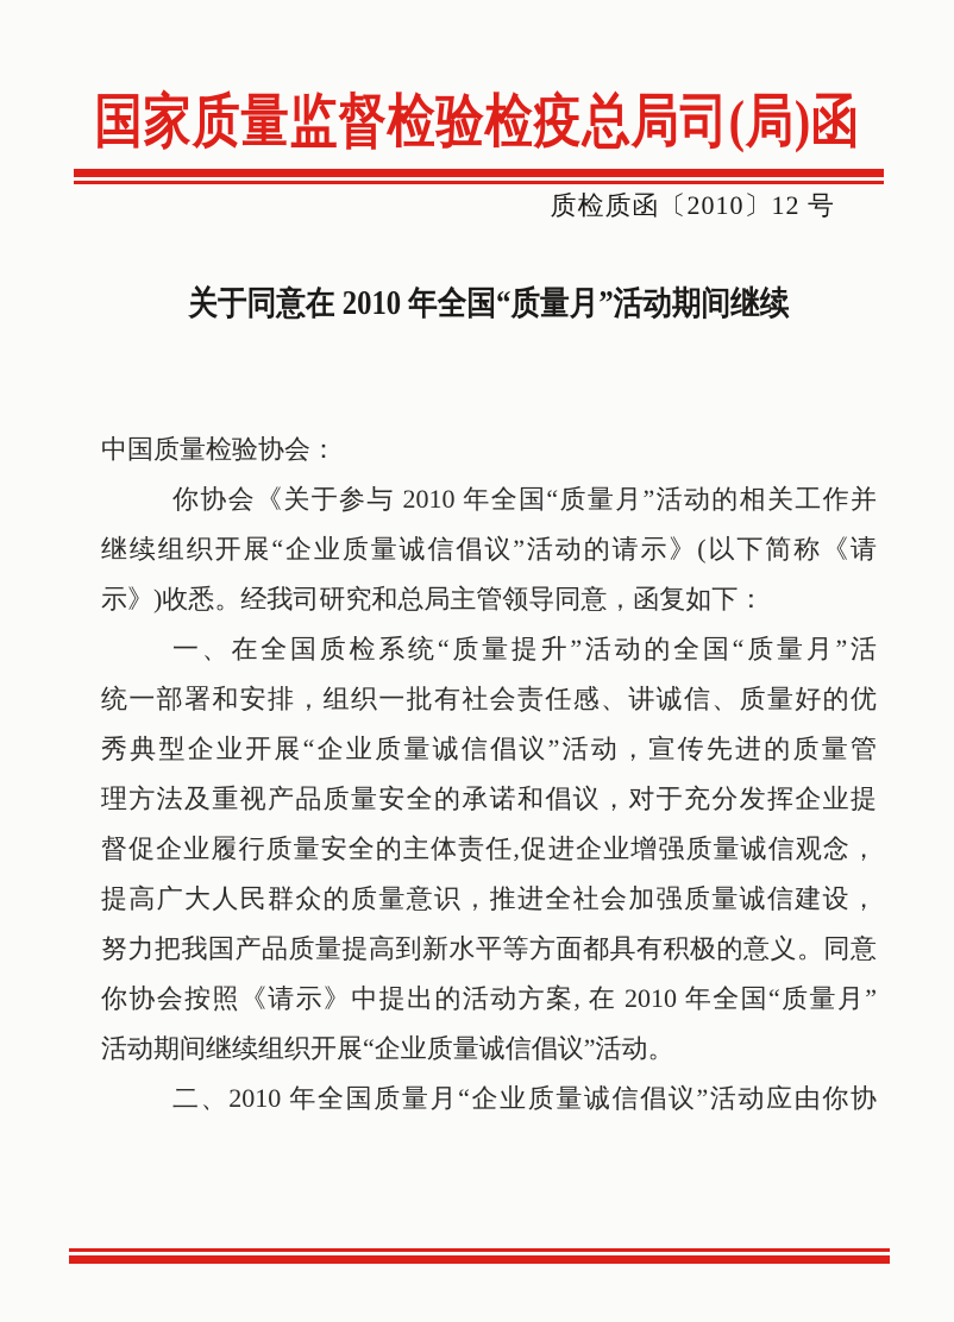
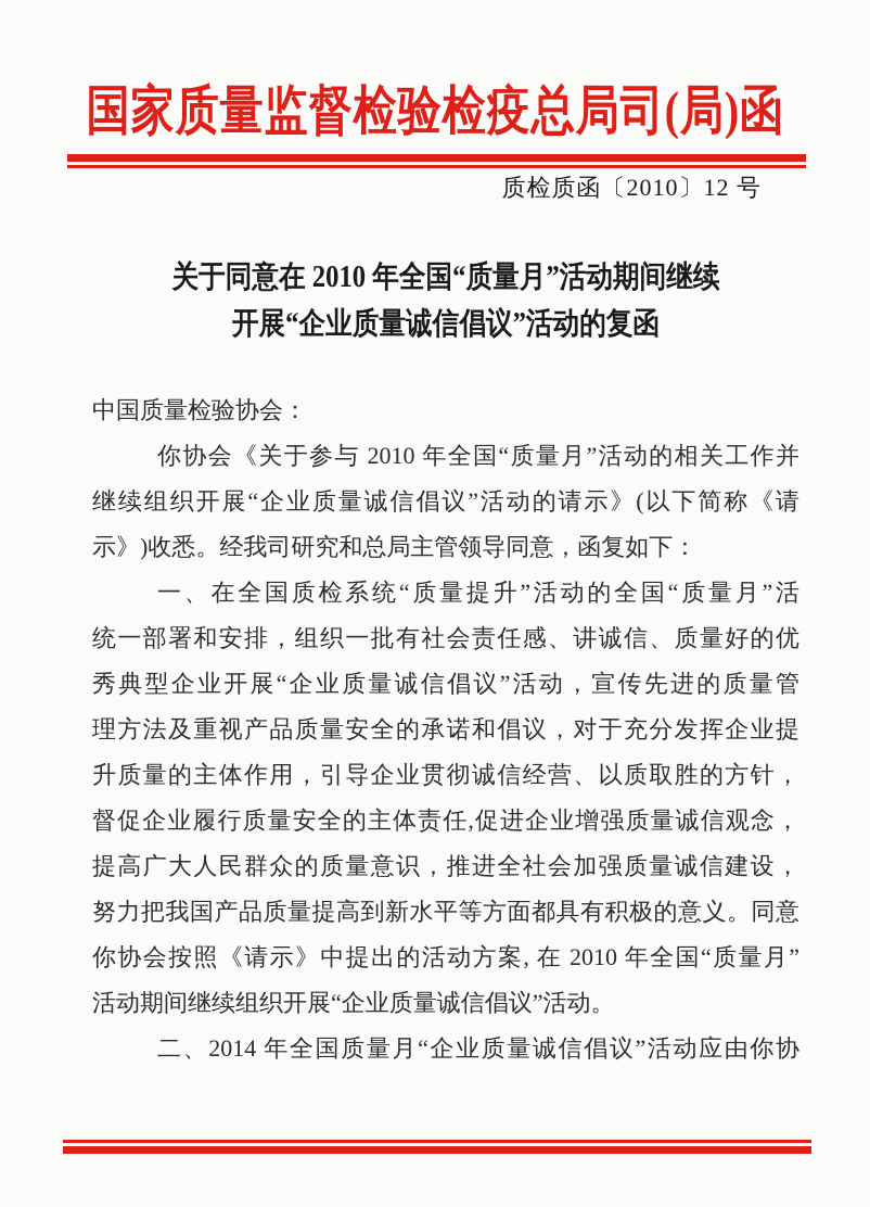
  国家质量监督检验检疫总局司(局)函
  质检质函〔2010〕12 号
  关于同意在 2010 年全国“质量月”活动期间继续
+ 开展“企业质量诚信倡议”活动的复函
  中国质量检验协会：
  你协会《关于参与 2010 年全国“质量月”活动的相关工作并
  继续组织开展“企业质量诚信倡议”活动的请示》(以下简称《请
  示》)收悉。经我司研究和总局主管领导同意，函复如下：
  一、在全国质检系统“质量提升”活动的全国“质量月”活
  统一部署和安排，组织一批有社会责任感、讲诚信、质量好的优
  秀典型企业开展“企业质量诚信倡议”活动，宣传先进的质量管
  理方法及重视产品质量安全的承诺和倡议，对于充分发挥企业提
+ 升质量的主体作用，引导企业贯彻诚信经营、以质取胜的方针，
  督促企业履行质量安全的主体责任,促进企业增强质量诚信观念，
  提高广大人民群众的质量意识，推进全社会加强质量诚信建设，
  努力把我国产品质量提高到新水平等方面都具有积极的意义。同意
  你协会按照《请示》中提出的活动方案, 在 2010 年全国“质量月”
  活动期间继续组织开展“企业质量诚信倡议”活动。
- 二、2010 年全国质量月“企业质量诚信倡议”活动应由你协
+ 二、2014 年全国质量月“企业质量诚信倡议”活动应由你协
